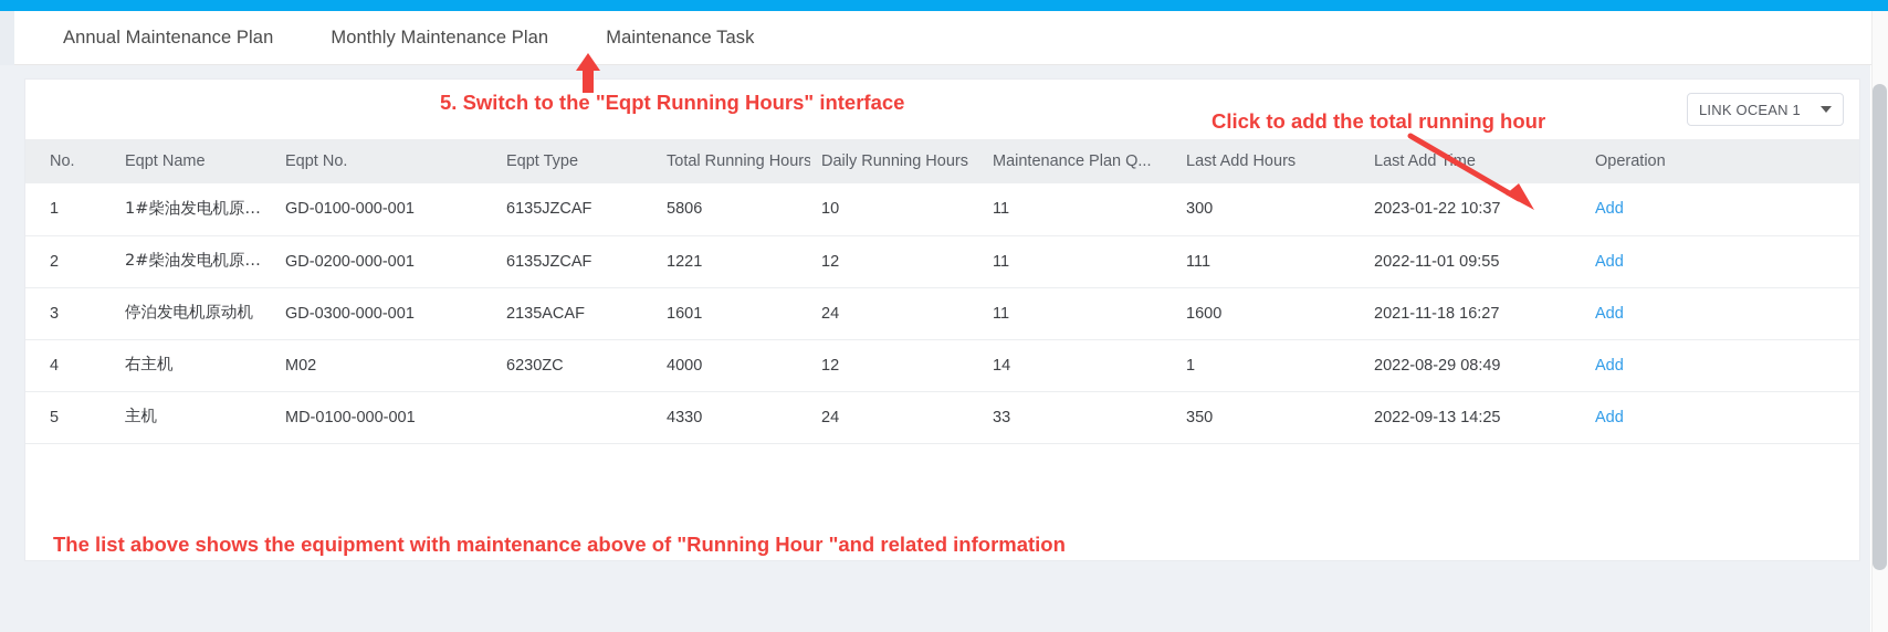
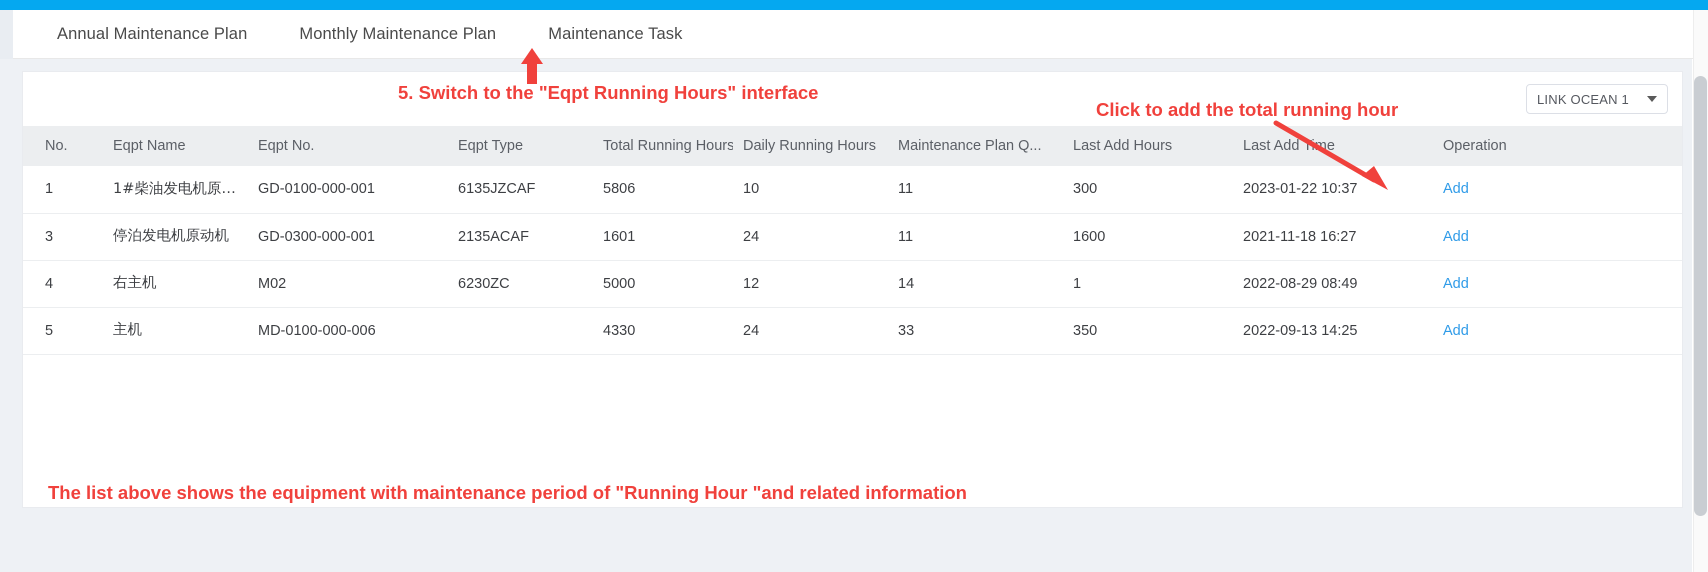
  Annual Maintenance Plan
  Monthly Maintenance Plan
  Maintenance Task
  LINK OCEAN 1
  No.	Eqpt Name	Eqpt No.	Eqpt Type	Total Running Hours	Daily Running Hours	Maintenance Plan Q...	Last Add Hours	Last Add Tme	Operation
  1	1#柴油发电机原动机	GD-0100-000-001	6135JZCAF	5806	10	11	300	2023-01-22 10:37	Add
- 2	2#柴油发电机原动机	GD-0200-000-001	6135JZCAF	1221	12	11	111	2022-11-01 09:55	Add
  3	停泊发电机原动机	GD-0300-000-001	2135ACAF	1601	24	11	1600	2021-11-18 16:27	Add
- 4	右主机	M02	6230ZC	4000	12	14	1	2022-08-29 08:49	Add
+ 4	右主机	M02	6230ZC	5000	12	14	1	2022-08-29 08:49	Add
- 5	主机	MD-0100-000-001		4330	24	33	350	2022-09-13 14:25	Add
+ 5	主机	MD-0100-000-006		4330	24	33	350	2022-09-13 14:25	Add
  5. Switch to the "Eqpt Running Hours" interface
  Click to add the total running hour
- The list above shows the equipment with maintenance above of "Running Hour "and related information
+ The list above shows the equipment with maintenance period of "Running Hour "and related information
